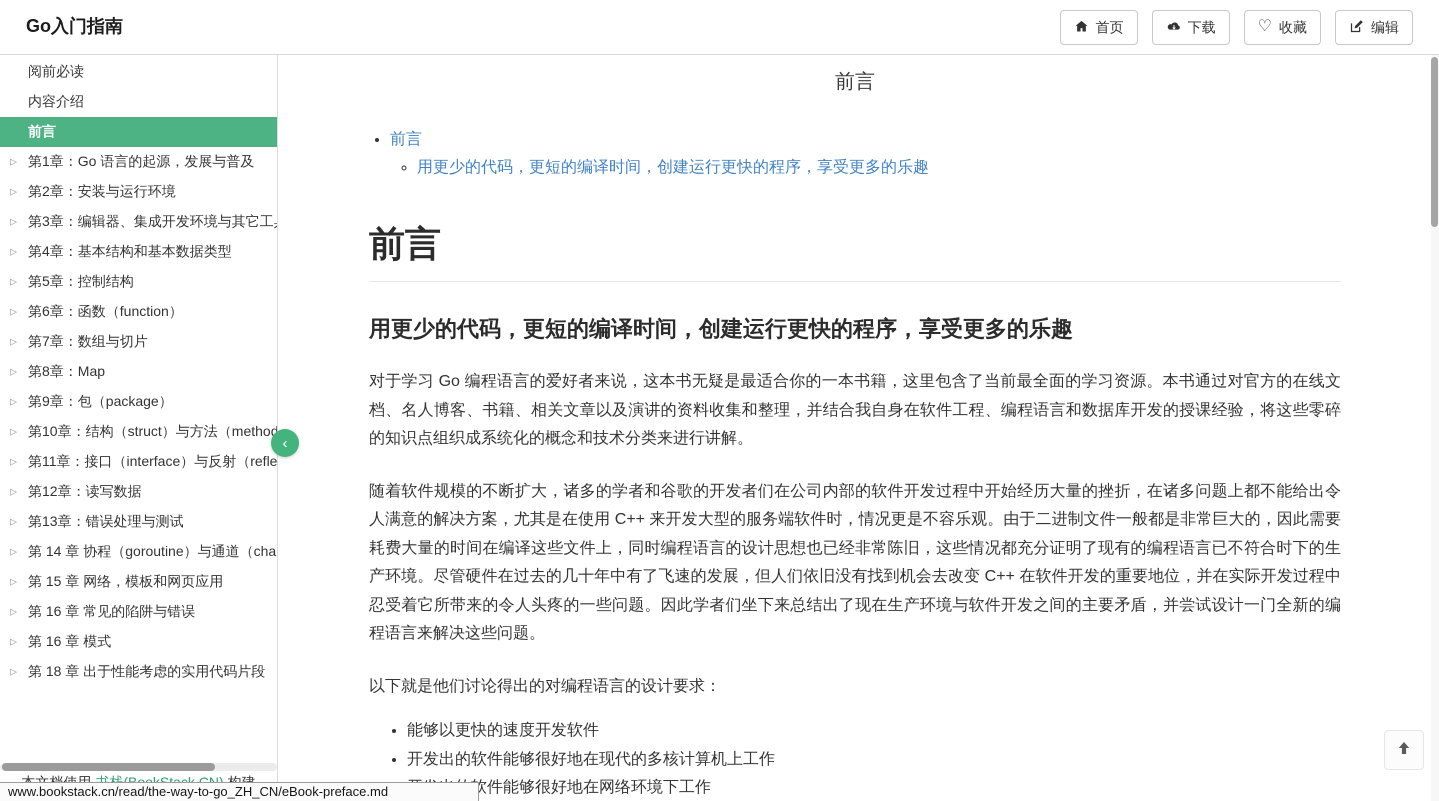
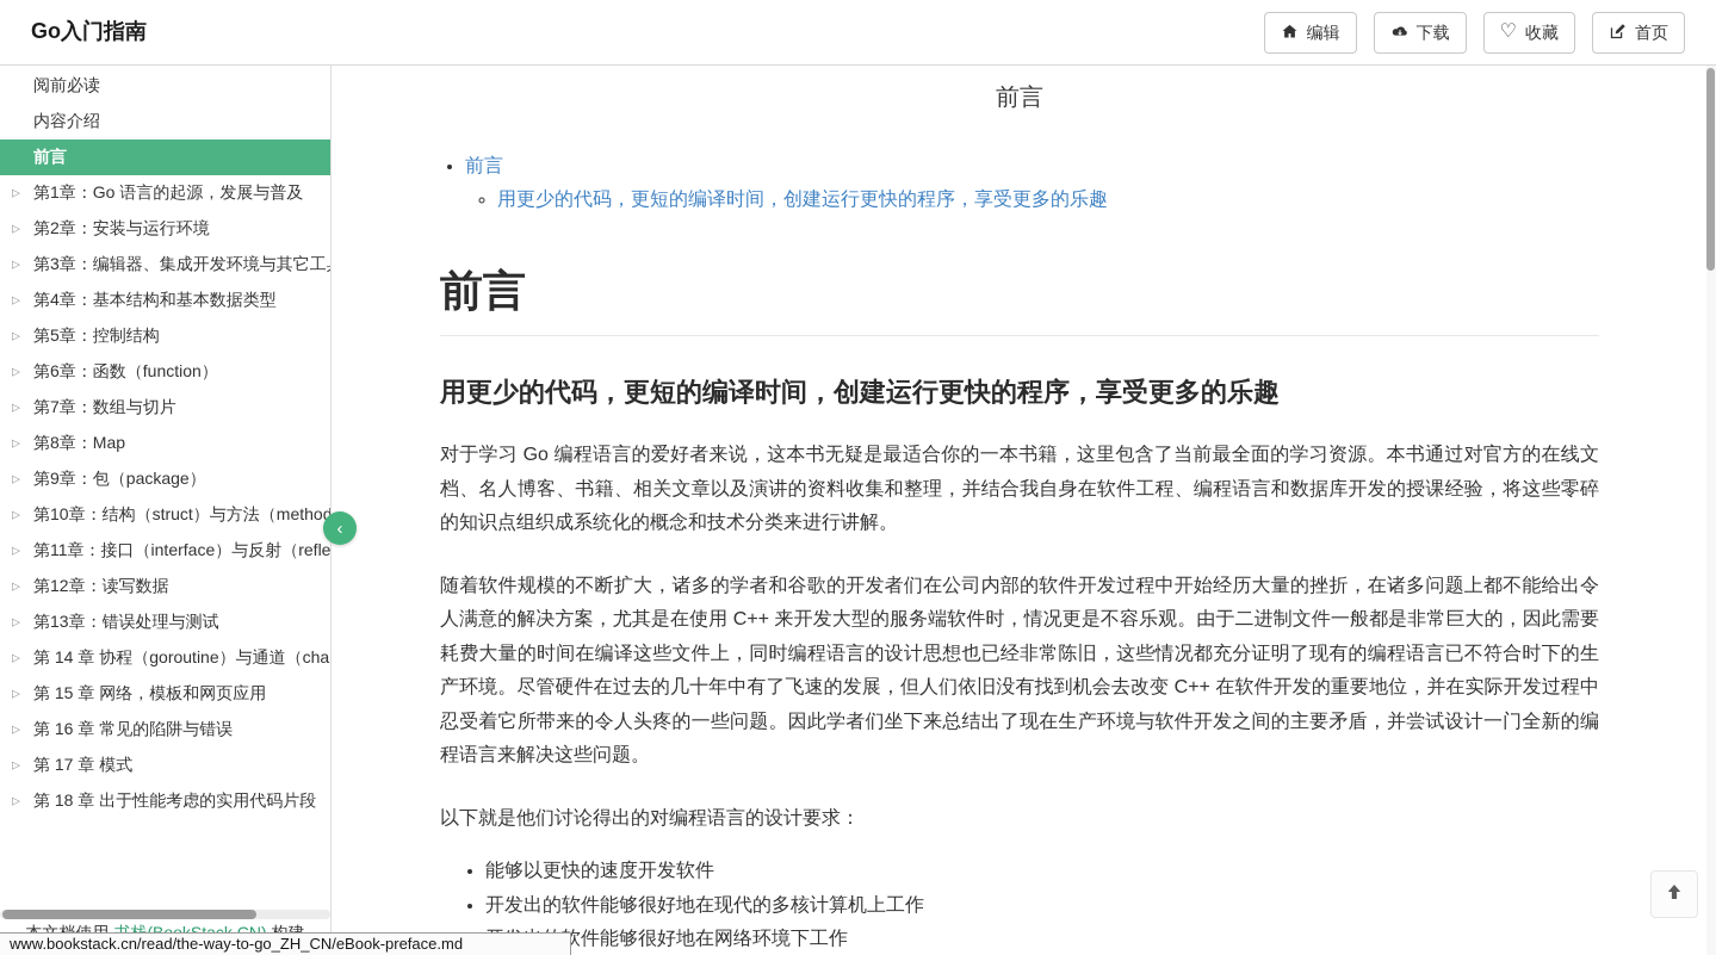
  Go入门指南
- 首页
+ 编辑
  下载
  ♡
  收藏
- 编辑
+ 首页
  阅前必读
  内容介绍
  前言
  ▷
  第1章：Go 语言的起源，发展与普及
  ▷
  第2章：安装与运行环境
  ▷
  第3章：编辑器、集成开发环境与其它工
  ▷
  第4章：基本结构和基本数据类型
  ▷
  第5章：控制结构
  ▷
  第6章：函数（function）
  ▷
  第7章：数组与切片
  ▷
  第8章：Map
  ▷
  第9章：包（package）
  ▷
  第10章：结构（struct）与方法（method
  ▷
  第11章：接口（interface）与反射（refle
  ▷
  第12章：读写数据
  ▷
  第13章：错误处理与测试
  ▷
  第 14 章 协程（goroutine）与通道（cha
  ▷
  第 15 章 网络，模板和网页应用
  ▷
  第 16 章 常见的陷阱与错误
  ▷
- 第 16 章 模式
+ 第 17 章 模式
  ▷
  第 18 章 出于性能考虑的实用代码片段
  ‹
  前言
  前言
  用更少的代码，更短的编译时间，创建运行更快的程序，享受更多的乐趣
  前言
  用更少的代码，更短的编译时间，创建运行更快的程序，享受更多的乐趣
  对于学习 Go 编程语言的爱好者来说，这本书无疑是最适合你的一本书籍，这里包含了当前最全面的学习资源。本书通过对官方的在线文档、名人博客、书籍、相关文章以及演讲的资料收集和整理，并结合我自身在软件工程、编程语言和数据库开发的授课经验，将这些零碎的知识点组织成系统化的概念和技术分类来进行讲解。
  随着软件规模的不断扩大，诸多的学者和谷歌的开发者们在公司内部的软件开发过程中开始经历大量的挫折，在诸多问题上都不能给出令人满意的解决方案，尤其是在使用 C++ 来开发大型的服务端软件时，情况更是不容乐观。由于二进制文件一般都是非常巨大的，因此需要耗费大量的时间在编译这些文件上，同时编程语言的设计思想也已经非常陈旧，这些情况都充分证明了现有的编程语言已不符合时下的生产环境。尽管硬件在过去的几十年中有了飞速的发展，但人们依旧没有找到机会去改变 C++ 在软件开发的重要地位，并在实际开发过程中忍受着它所带来的令人头疼的一些问题。因此学者们坐下来总结出了现在生产环境与软件开发之间的主要矛盾，并尝试设计一门全新的编程语言来解决这些问题。
  以下就是他们讨论得出的对编程语言的设计要求：
  能够以更快的速度开发软件
  开发出的软件能够很好地在现代的多核计算机上工作
  软件能够很好地在网络环境下工作
  www.bookstack.cn/read/the-way-to-go_ZH_CN/eBook-preface.md
